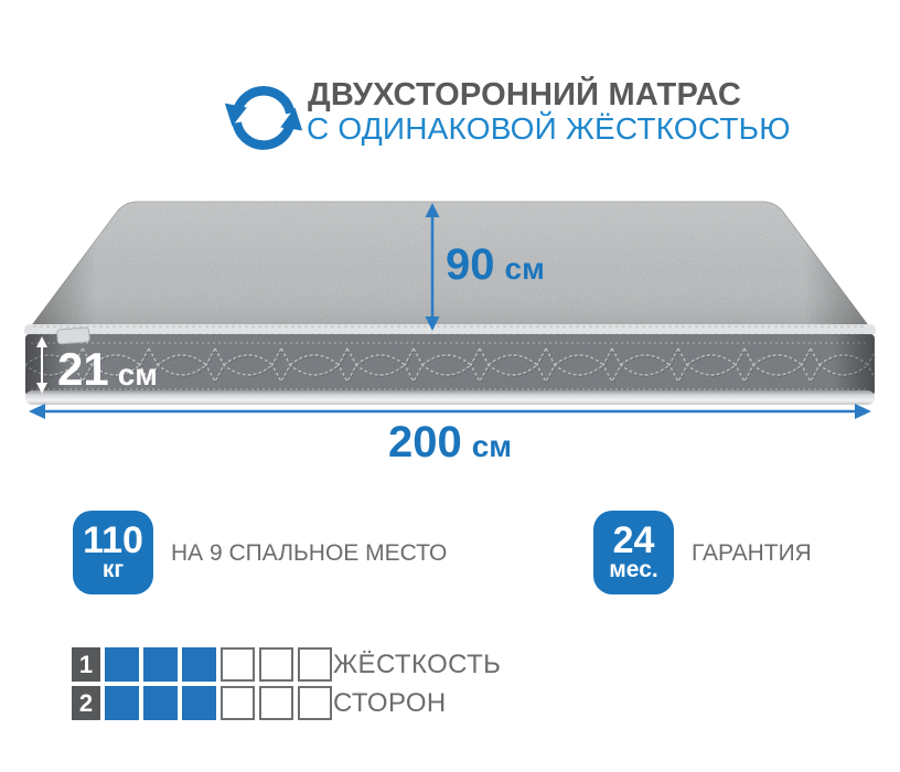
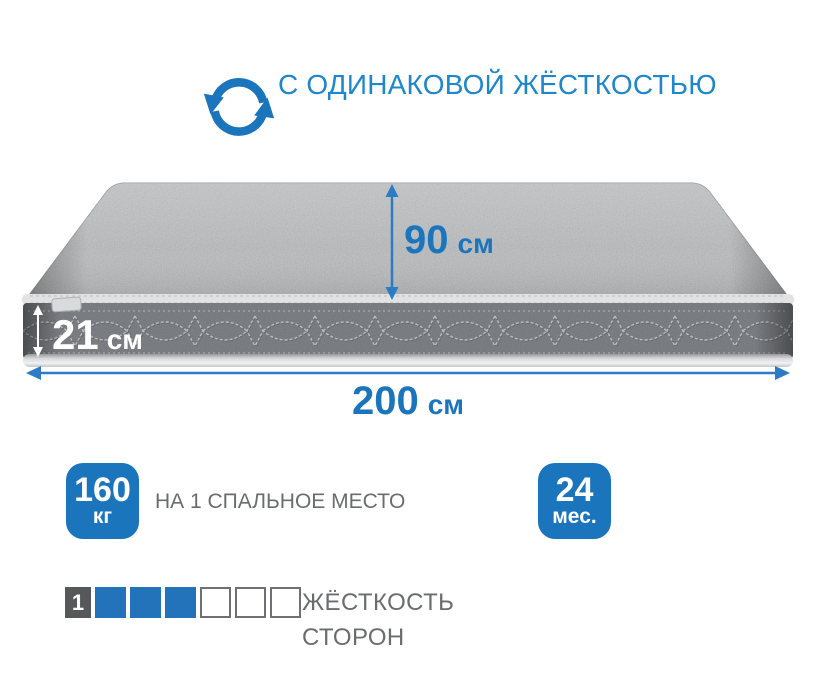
- ДВУХСТОРОННИЙ МАТРАС
  С ОДИНАКОВОЙ ЖЁСТКОСТЬЮ
  90 см
  21 см
  200 см
- 110
+ 160
  кг
- НА 9 СПАЛЬНОЕ МЕСТО
+ НА 1 СПАЛЬНОЕ МЕСТО
  24
  мес.
- ГАРАНТИЯ
  1
- 2
  ЖЁСТКОСТЬ
  СТОРОН
